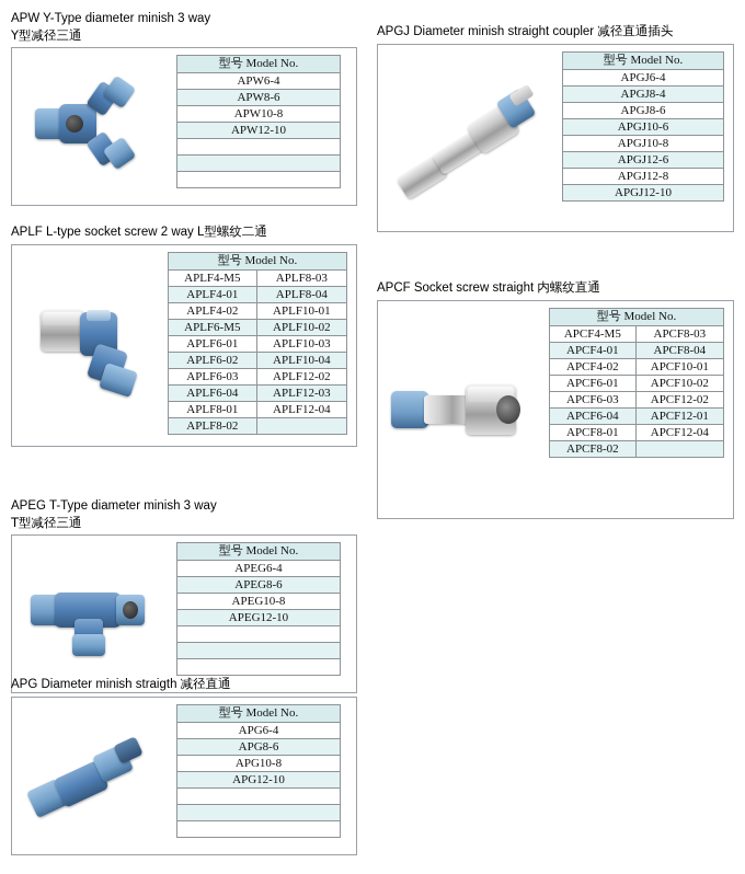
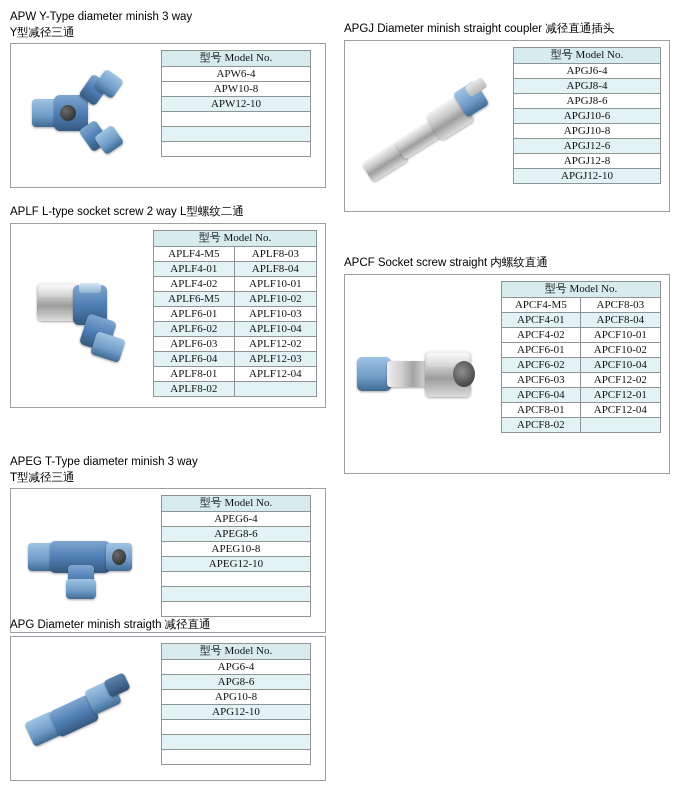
  APW Y-Type diameter minish 3 way
  Y型减径三通
  型号 Model No.
  APW6-4
- APW8-6
  APW10-8
  APW12-10
  APGJ Diameter minish straight coupler 减径直通插头
  型号 Model No.
  APGJ6-4
  APGJ8-4
  APGJ8-6
  APGJ10-6
  APGJ10-8
  APGJ12-6
  APGJ12-8
  APGJ12-10
  APLF L-type socket screw 2 way L型螺纹二通
  型号 Model No.
  APLF4-M5	APLF8-03
  APLF4-01	APLF8-04
  APLF4-02	APLF10-01
  APLF6-M5	APLF10-02
  APLF6-01	APLF10-03
  APLF6-02	APLF10-04
  APLF6-03	APLF12-02
  APLF6-04	APLF12-03
  APLF8-01	APLF12-04
  APLF8-02
  APCF Socket screw straight 内螺纹直通
  型号 Model No.
  APCF4-M5	APCF8-03
  APCF4-01	APCF8-04
  APCF4-02	APCF10-01
  APCF6-01	APCF10-02
+ APCF6-02	APCF10-04
  APCF6-03	APCF12-02
  APCF6-04	APCF12-01
  APCF8-01	APCF12-04
  APCF8-02
  APEG T-Type diameter minish 3 way
  T型减径三通
  型号 Model No.
  APEG6-4
  APEG8-6
  APEG10-8
  APEG12-10
  APG Diameter minish straigth 减径直通
  型号 Model No.
  APG6-4
  APG8-6
  APG10-8
  APG12-10
